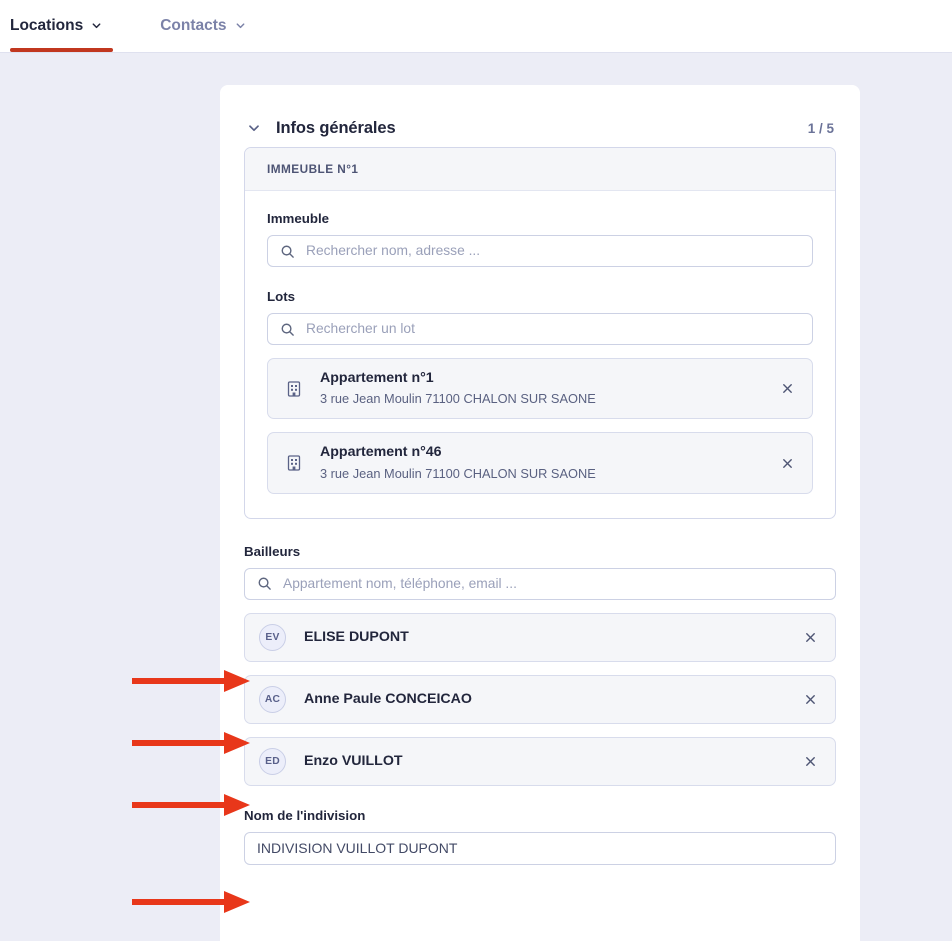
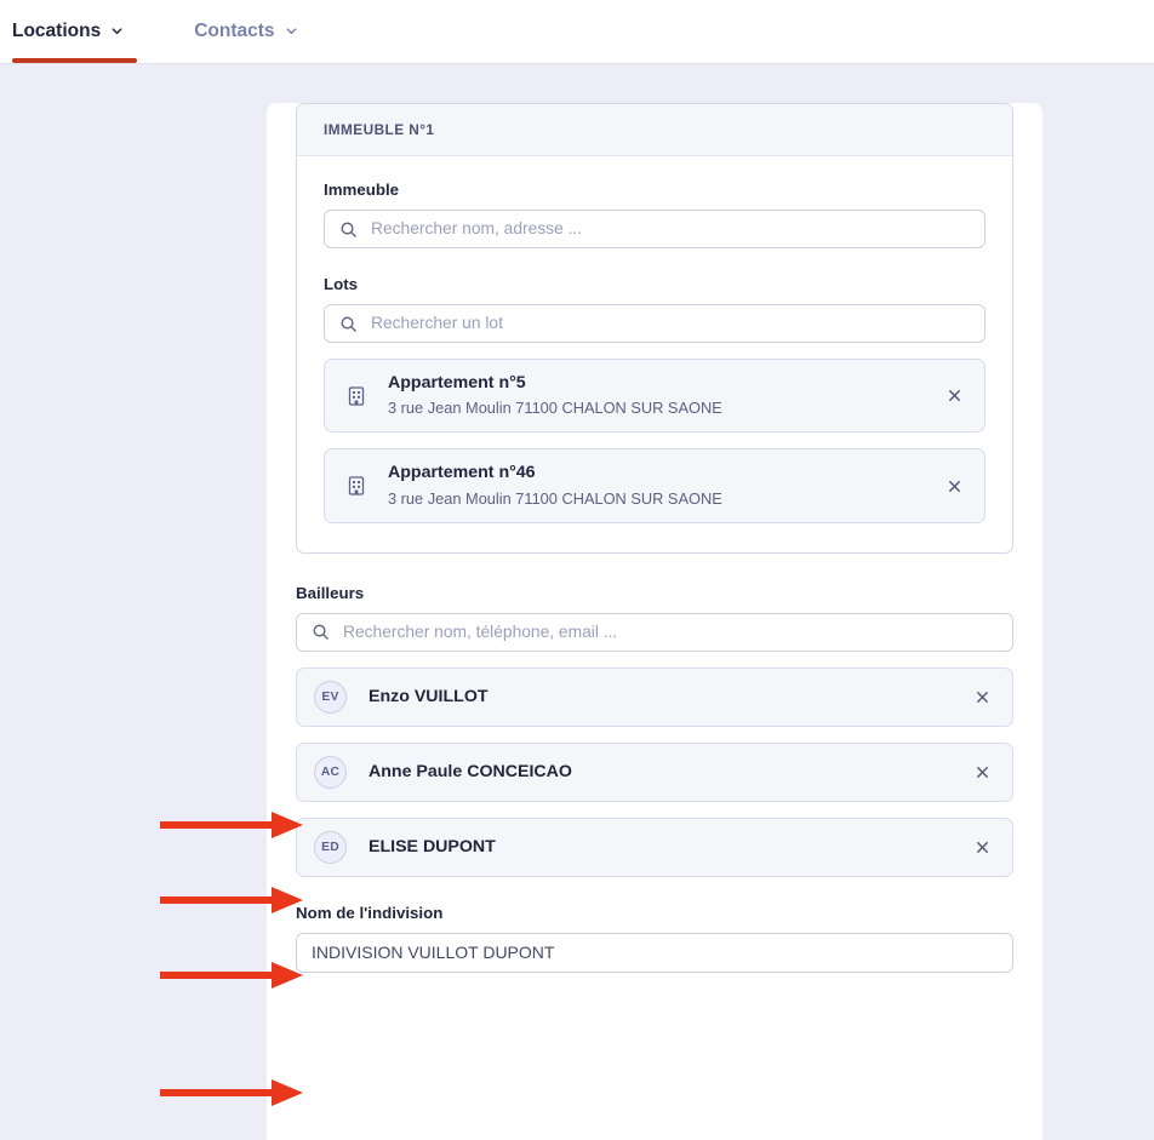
  Locations
  Contacts
- Infos générales
- 1 / 5
  IMMEUBLE N°1
  Immeuble
  Rechercher nom, adresse ...
  Lots
  Rechercher un lot
- Appartement n°1
+ Appartement n°5
  3 rue Jean Moulin 71100 CHALON SUR SAONE
  Appartement n°46
  3 rue Jean Moulin 71100 CHALON SUR SAONE
  Bailleurs
- Appartement nom, téléphone, email ...
+ Rechercher nom, téléphone, email ...
  EV
- ELISE DUPONT
+ Enzo VUILLOT
  AC
  Anne Paule CONCEICAO
  ED
- Enzo VUILLOT
+ ELISE DUPONT
  Nom de l'indivision
  INDIVISION VUILLOT DUPONT
